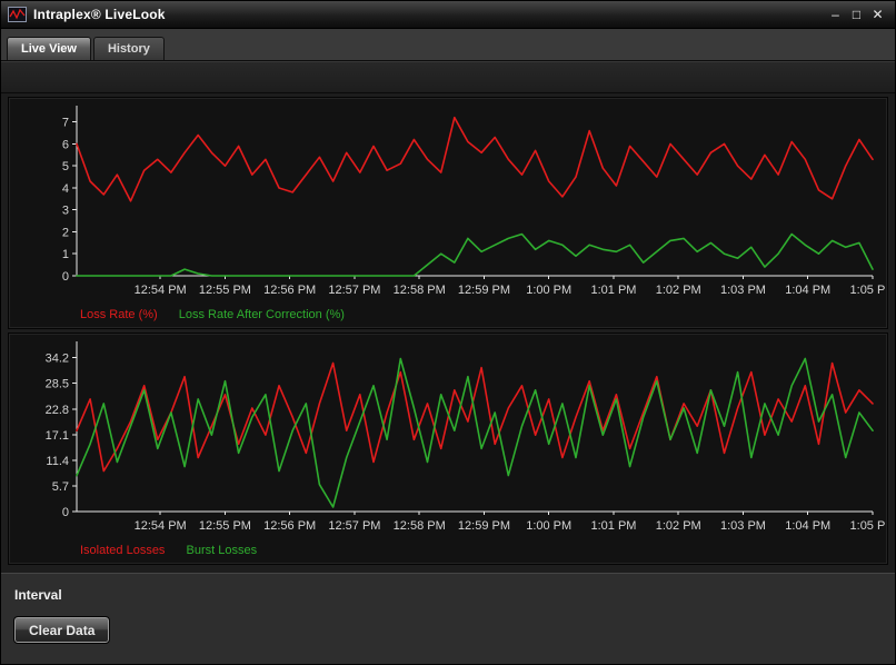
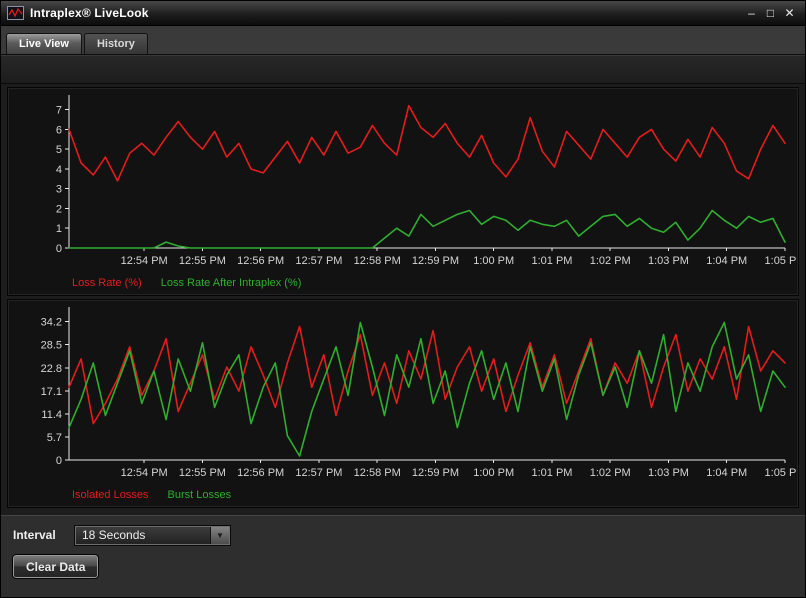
  Intraplex® LiveLook
  –
  □
  ✕
  Live View
  History
  0
  1
  2
  3
  4
  5
  6
  7
  12:54 PM
  12:55 PM
  12:56 PM
  12:57 PM
  12:58 PM
  12:59 PM
  1:00 PM
  1:01 PM
  1:02 PM
  1:03 PM
  1:04 PM
  1:05 P
- Loss Rate (%) Loss Rate After Correction (%)
+ Loss Rate (%) Loss Rate After Intraplex (%)
  0
  5.7
  11.4
  17.1
  22.8
  28.5
  34.2
  12:54 PM
  12:55 PM
  12:56 PM
  12:57 PM
  12:58 PM
  12:59 PM
  1:00 PM
  1:01 PM
  1:02 PM
  1:03 PM
  1:04 PM
  1:05 P
  Isolated Losses Burst Losses
  Interval
+ 18 Seconds
+ ▼
  Clear Data
